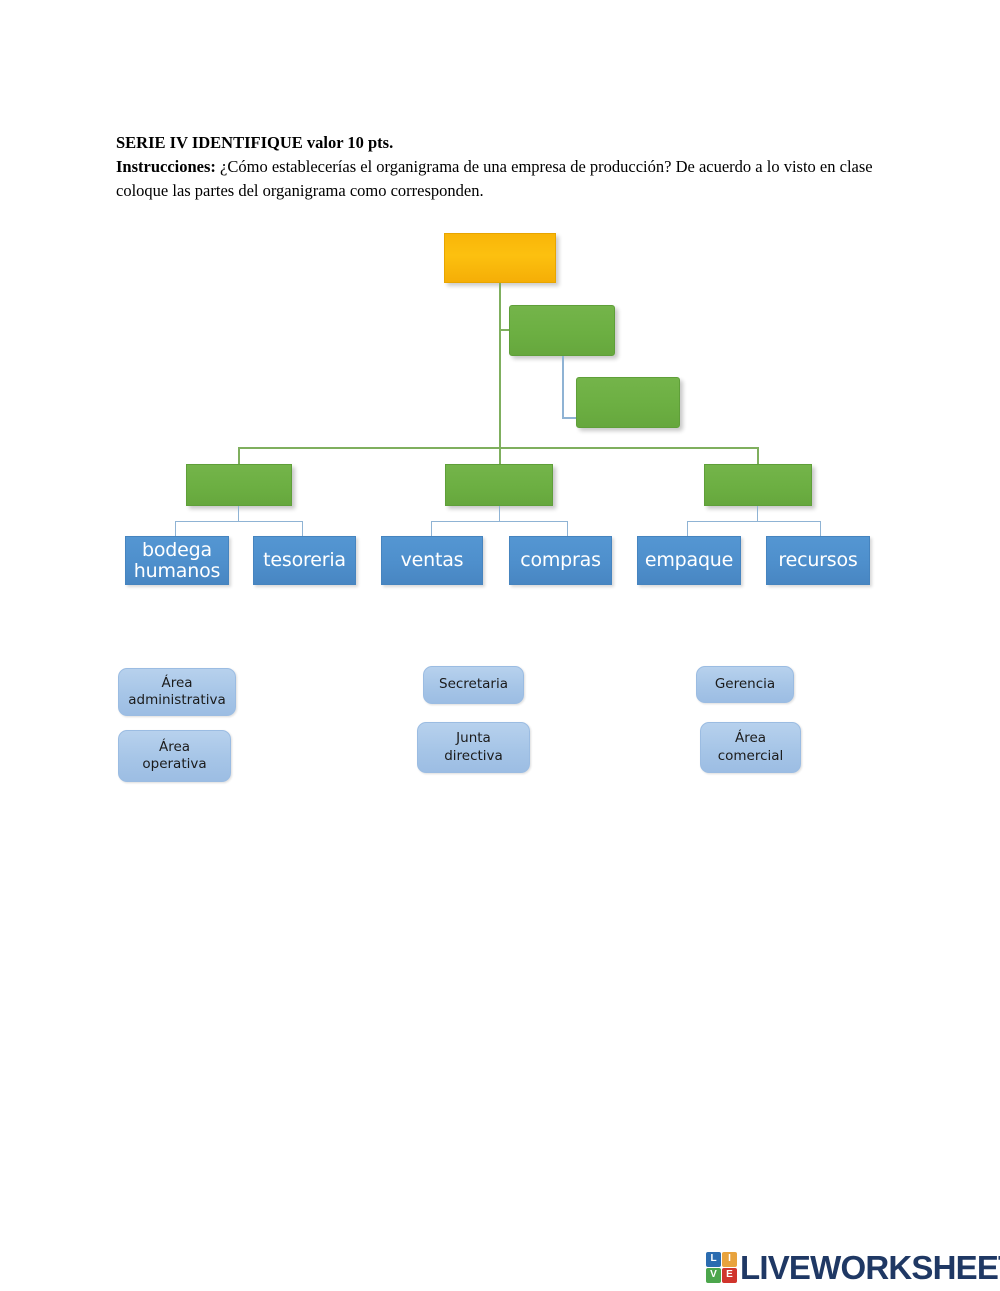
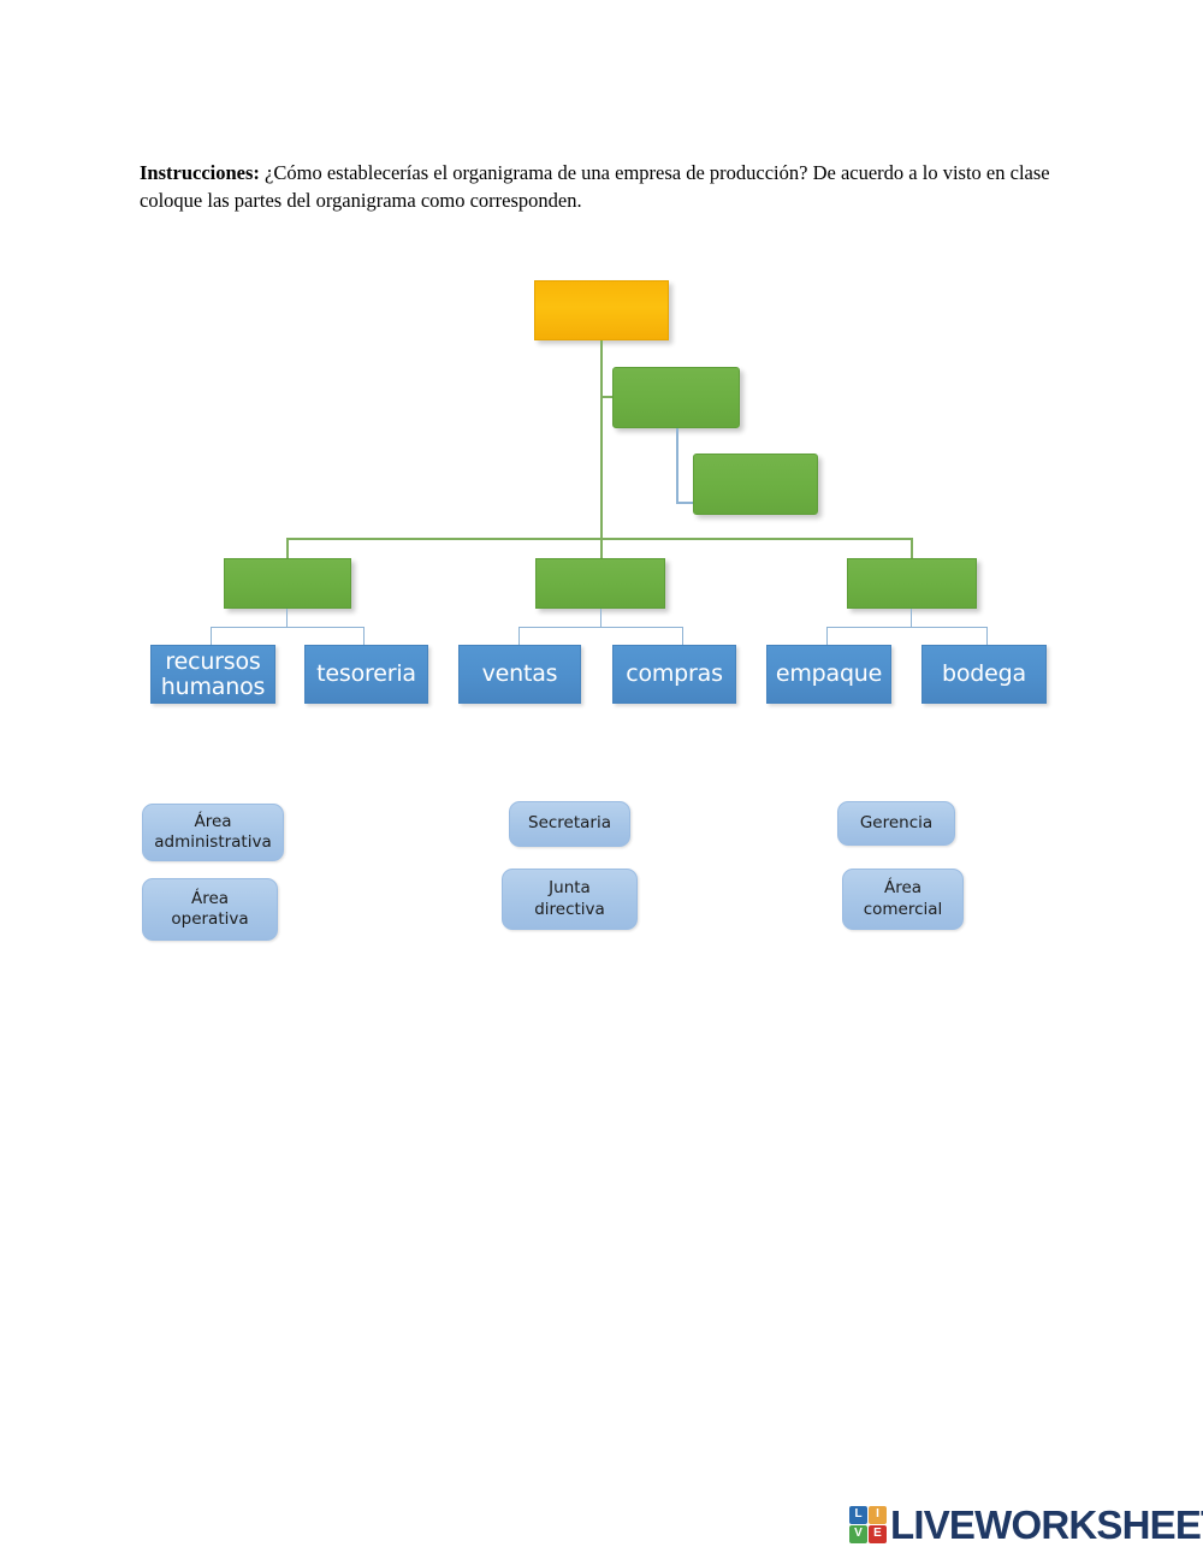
- SERIE IV IDENTIFIQUE valor 10 pts.
  Instrucciones: ¿Cómo establecerías el organigrama de una empresa de producción? De acuerdo a lo visto en clase coloque las partes del organigrama como corresponden.
- bodega
+ recursos
  humanos
  tesoreria
  ventas
  compras
  empaque
- recursos
+ bodega
  Área
  administrativa
  Área
  operativa
  Secretaria
  Junta
  directiva
  Gerencia
  Área
  comercial
  L
  I
  V
  E
  LIVEWORKSHEE
